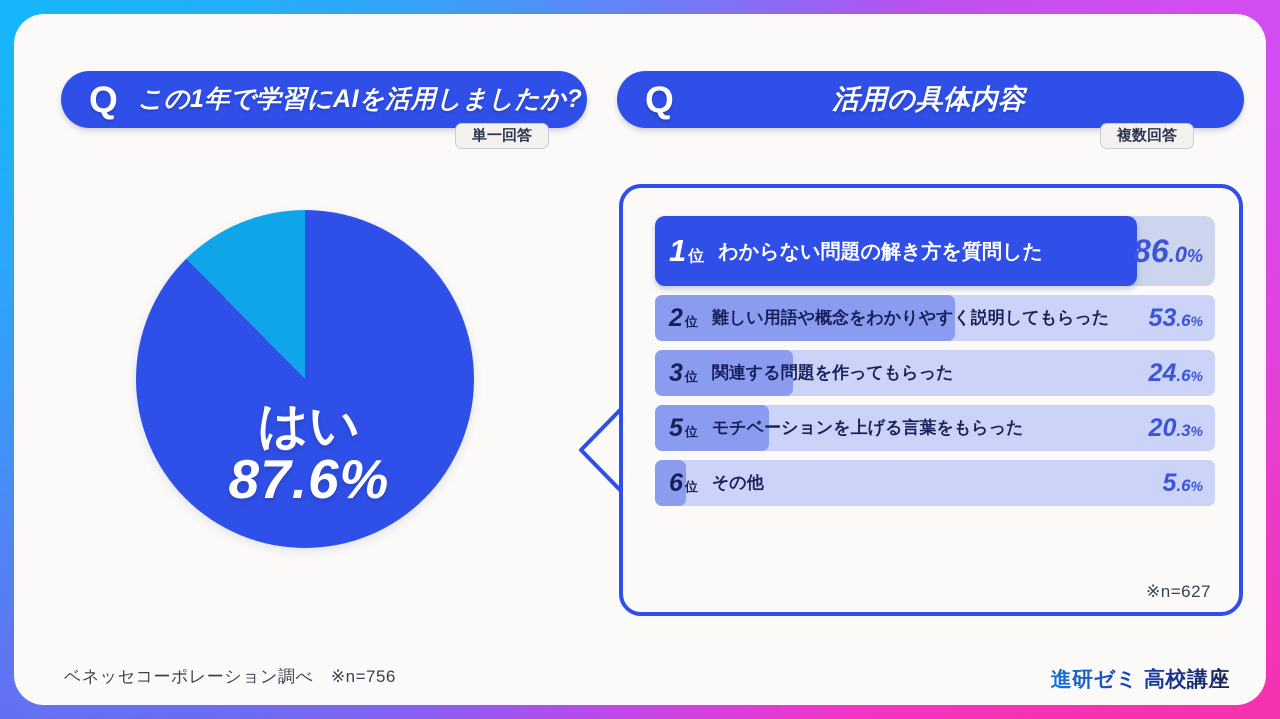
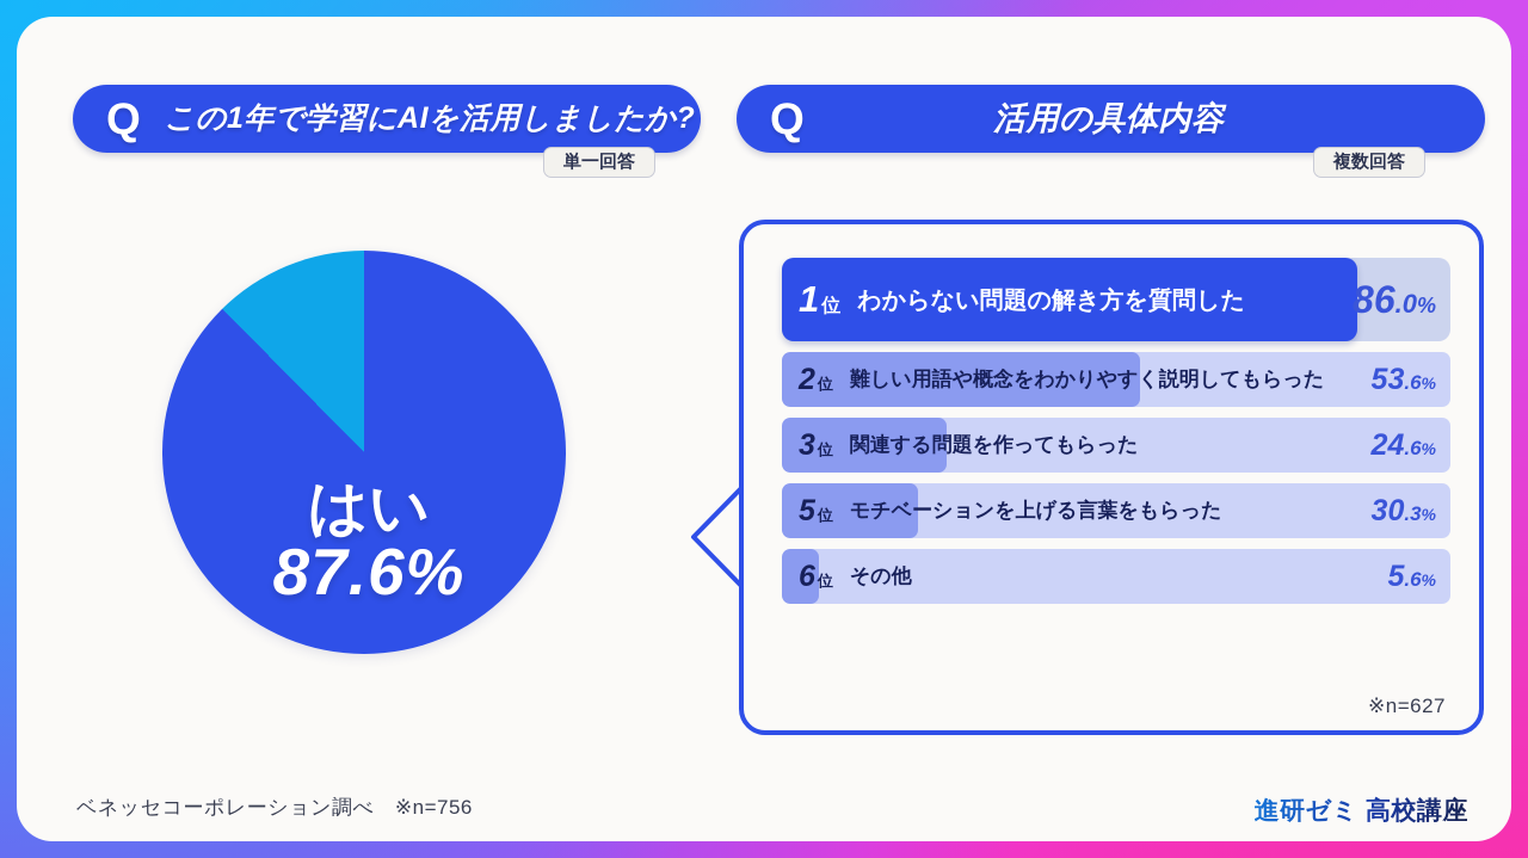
  Q
  この1年で学習にAIを活用しましたか?
  単一回答
  Q
  活用の具体内容
  複数回答
  はい
  87.6%
  1位
  わからない問題の解き方を質問した
  86.0%
  2 位
  難しい用語や概念をわかりやすく説明してもらった
  53.6%
  3 位
  関連する問題を作ってもらった
  24.6%
  5 位
  モチベーションを上げる言葉をもらった
- 20.3%
+ 30.3%
  6 位
  その他
  5.6%
  ※n=627
  ベネッセコーポレーション調べ ※n=756
  進研ゼミ 高校講座
